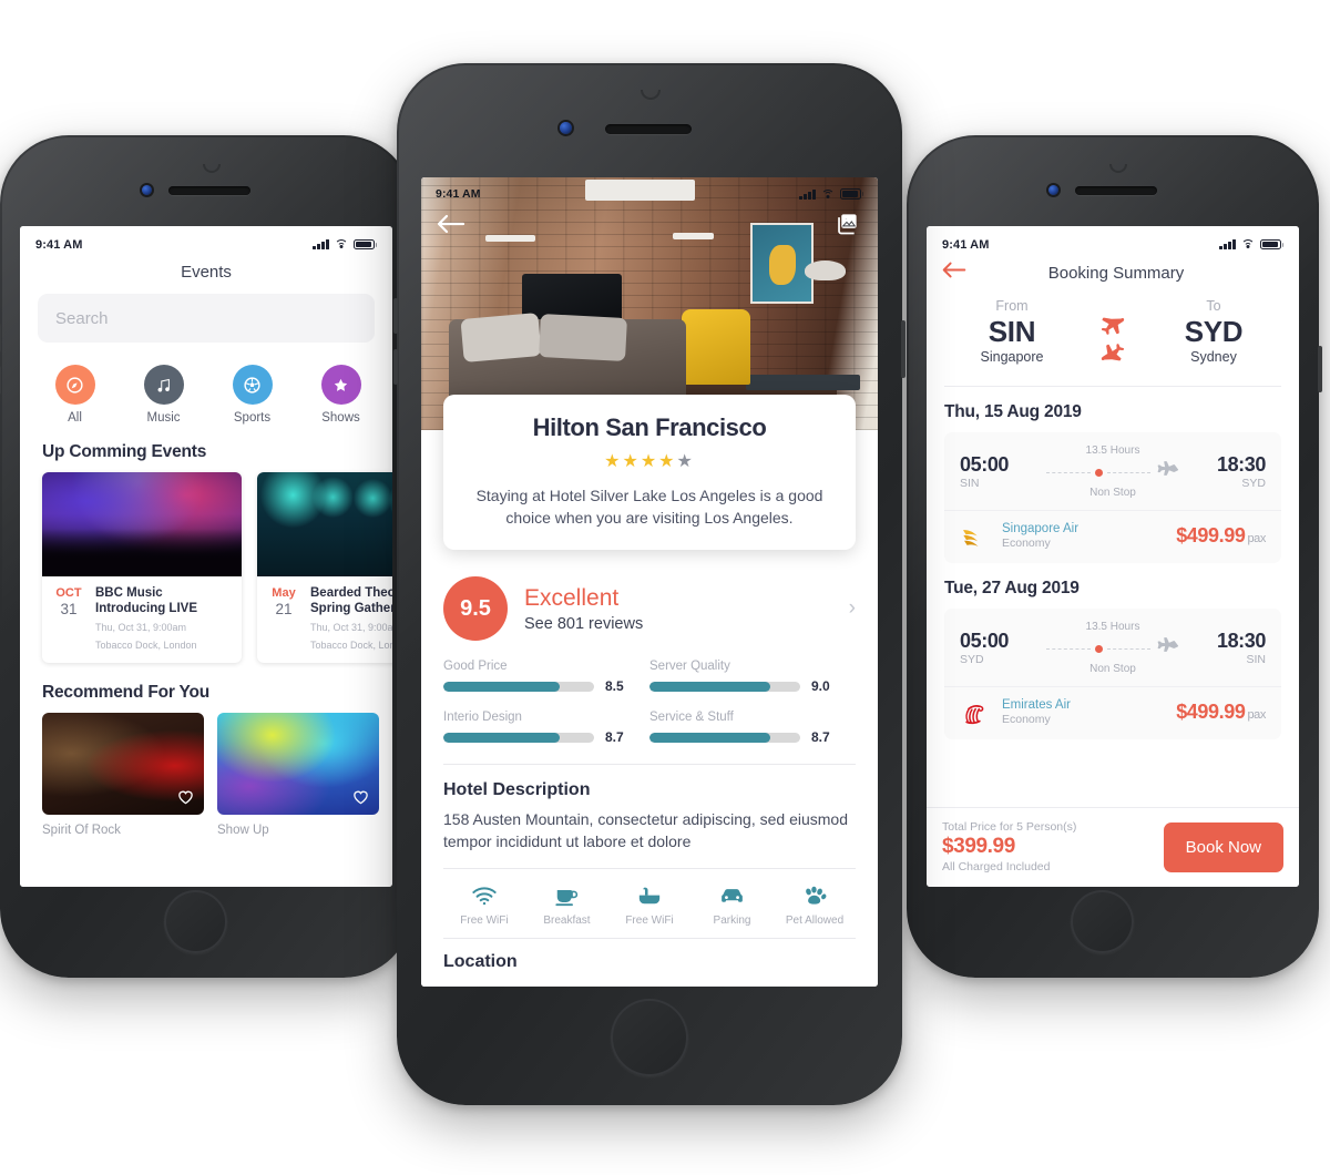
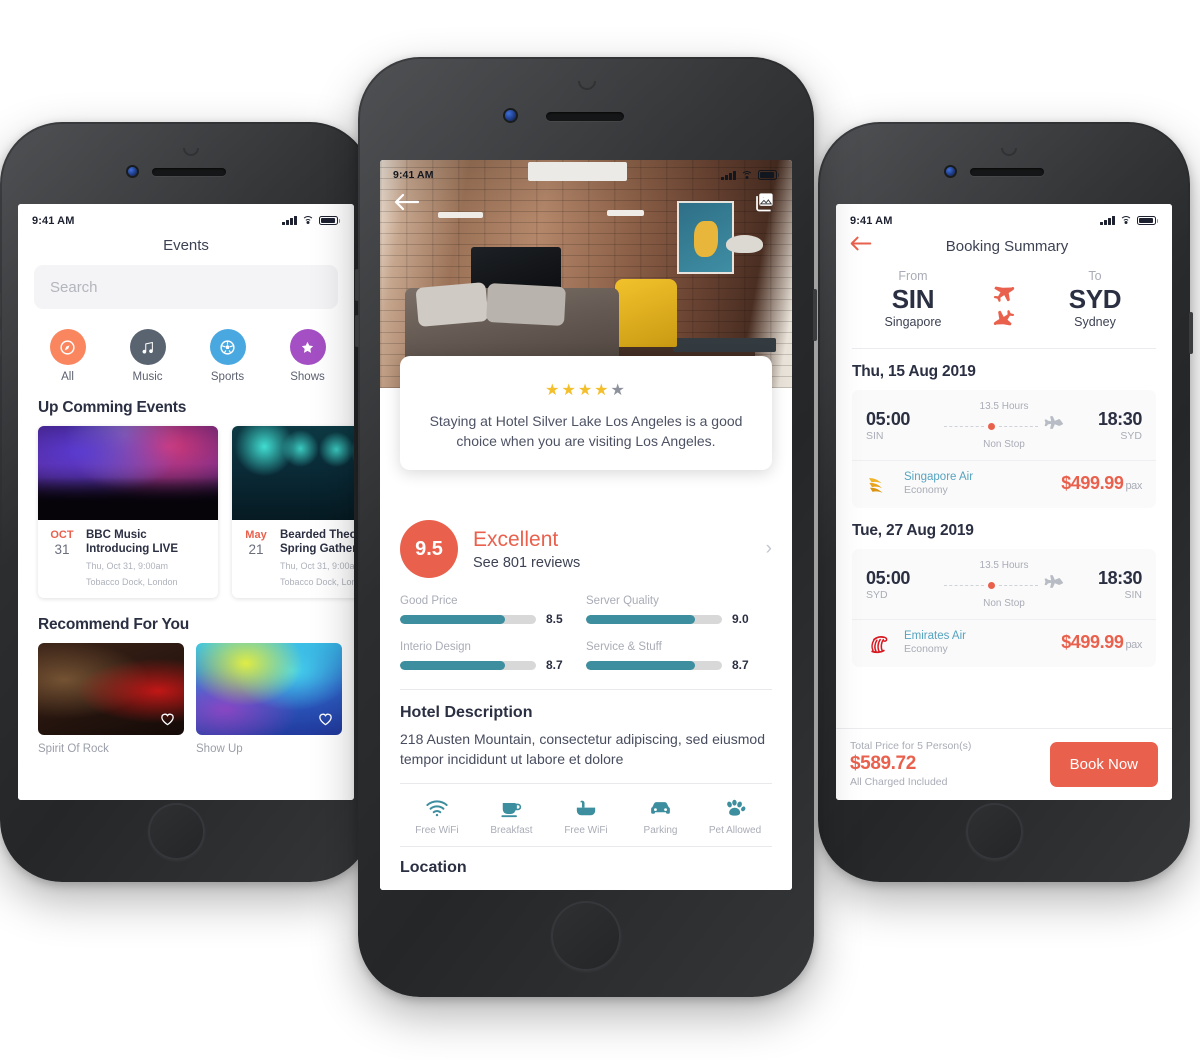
  9:41 AM
  Events
  Search
  All
  Music
  Sports
  Shows
  Up Comming Events
  OCT
  31
  BBC Music Introducing LIVE
  Thu, Oct 31, 9:00am
  Tobacco Dock, London
  May
  21
  Bearded Theo Spring Gathe
  Thu, Oct 31, 9:00a
  Tobacco Dock, Lo
  Recommend For You
  Spirit Of Rock
  Show Up
  9:41 AM
- Hilton San Francisco
  ★★★★★
  Staying at Hotel Silver Lake Los Angeles is a good choice when you are visiting Los Angeles.
  9.5
  Excellent
  See 801 reviews
  ›
  Good Price
  8.5
  Server Quality
  9.0
  Interio Design
  8.7
  Service & Stuff
  8.7
  Hotel Description
- 158 Austen Mountain, consectetur adipiscing, sed eiusmod tempor incididunt ut labore et dolore
+ 218 Austen Mountain, consectetur adipiscing, sed eiusmod tempor incididunt ut labore et dolore
  Free WiFi
  Breakfast
  Free WiFi
  Parking
  Pet Allowed
  Location
  9:41 AM
  Booking Summary
  From
  SIN
  Singapore
  To
  SYD
  Sydney
  Thu, 15 Aug 2019
  05:00
  SIN
  13.5 Hours
  Non Stop
  18:30
  SYD
  Singapore Air
  Economy
  $499.99 pax
  Tue, 27 Aug 2019
  05:00
  SYD
  13.5 Hours
  Non Stop
  18:30
  SIN
  Emirates Air
  Economy
  $499.99 pax
  Total Price for 5 Person(s)
- $399.99
+ $589.72
  All Charged Included
  Book Now
